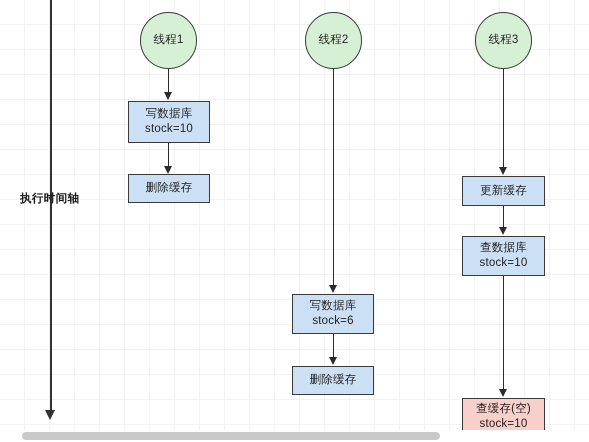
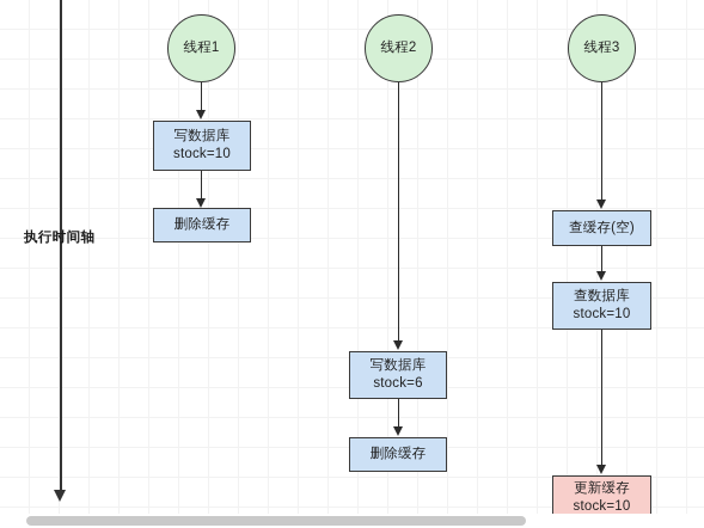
  执行时间轴
  线程1
  写数据库
  stock=10
  删除缓存
  线程2
  写数据库
  stock=6
  删除缓存
  线程3
- 更新缓存
+ 查缓存(空)
  查数据库
  stock=10
- 查缓存(空)
+ 更新缓存
  stock=10
